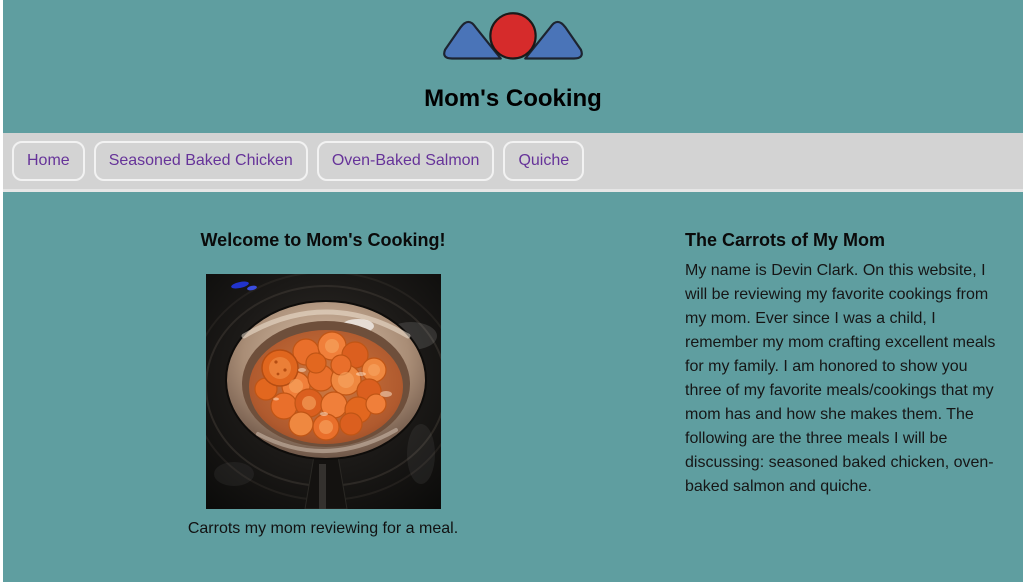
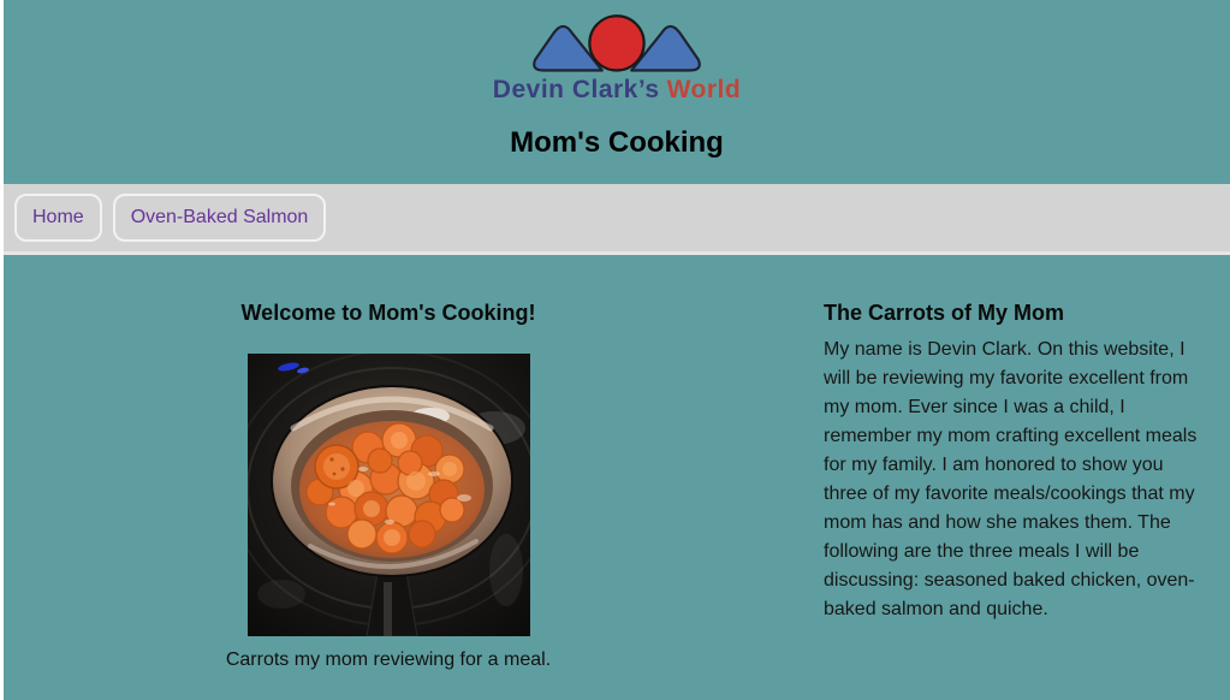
+ Devin Clark’s World
  Mom's Cooking
  Home
- Seasoned Baked Chicken
  Oven-Baked Salmon
- Quiche
  Welcome to Mom's Cooking!
  Carrots my mom reviewing for a meal.
  The Carrots of My Mom
- My name is Devin Clark. On this website, I will be reviewing my favorite cookings from my mom. Ever since I was a child, I remember my mom crafting excellent meals for my family. I am honored to show you three of my favorite meals/cookings that my mom has and how she makes them. The following are the three meals I will be discussing: seasoned baked chicken, oven-baked salmon and quiche.
+ My name is Devin Clark. On this website, I will be reviewing my favorite excellent from my mom. Ever since I was a child, I remember my mom crafting excellent meals for my family. I am honored to show you three of my favorite meals/cookings that my mom has and how she makes them. The following are the three meals I will be discussing: seasoned baked chicken, oven-baked salmon and quiche.
